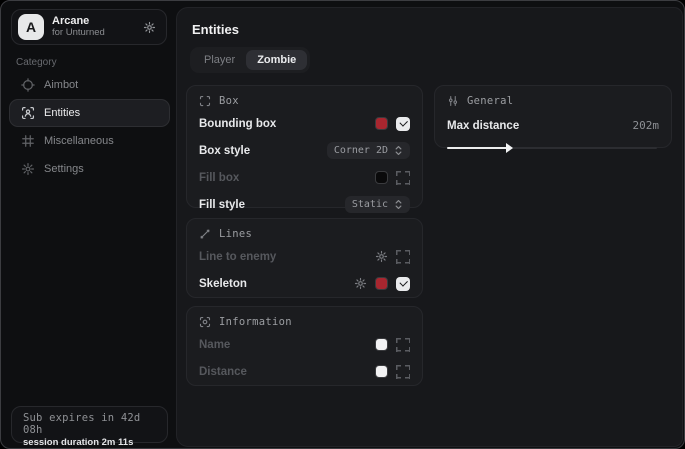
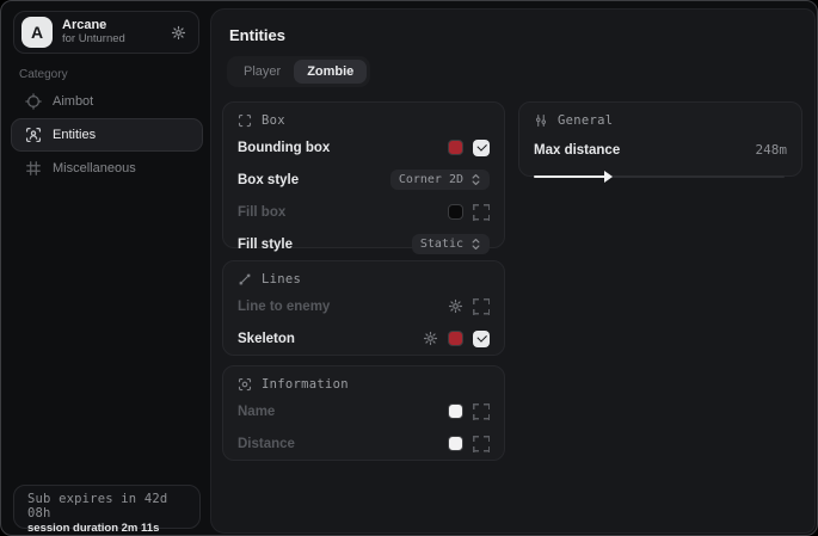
  A
  Arcane
  for Unturned
  Category
  Aimbot
  Entities
  Miscellaneous
- Settings
  Sub expires in 42d 08h
  session duration 2m 11s
  Entities
  Player
  Zombie
  Box
  Bounding box
  Box style
  Corner 2D
  Fill box
  Fill style
  Static
  Lines
  Line to enemy
  Skeleton
  Information
  Name
  Distance
  General
  Max distance
- 202m
+ 248m
